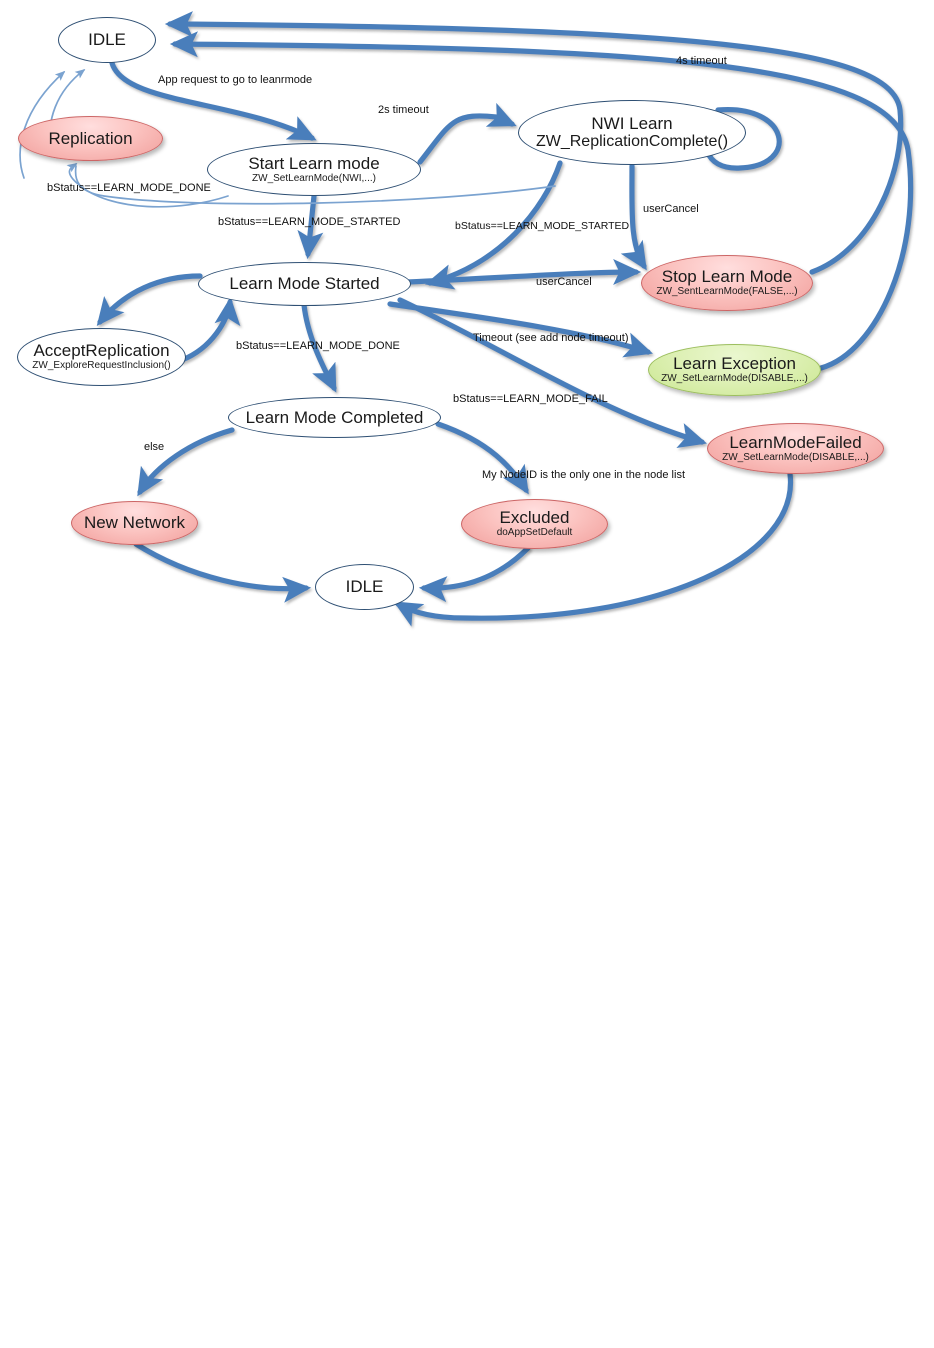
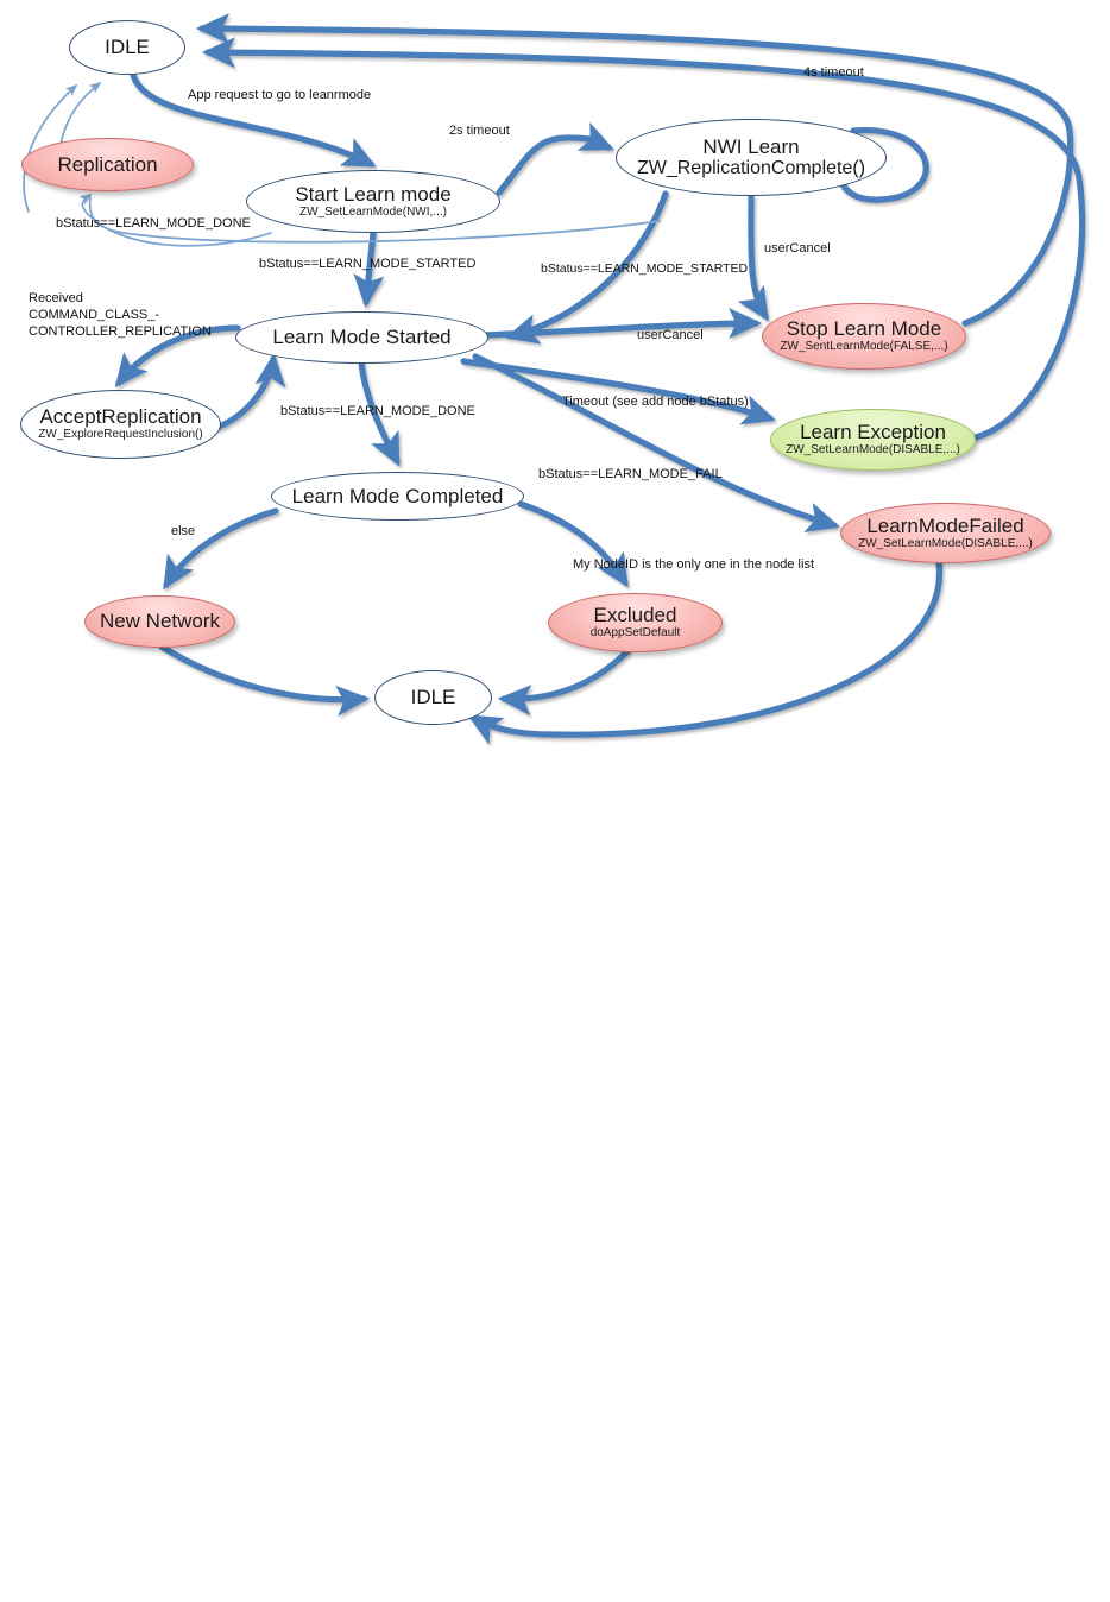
  IDLE
  Replication
  Start Learn mode
  ZW_SetLearnMode(NWI,...)
  NWI Learn
  ZW_ReplicationComplete()
  Learn Mode Started
  Stop Learn Mode
  ZW_SentLearnMode(FALSE,...)
  AcceptReplication
  ZW_ExploreRequestInclusion()
  Learn Exception
  ZW_SetLearnMode(DISABLE,...)
  Learn Mode Completed
  LearnModeFailed
  ZW_SetLearnMode(DISABLE,...)
  New Network
  Excluded
  doAppSetDefault
  IDLE
  App request to go to leanrmode
  4s timeout
  2s timeout
  bStatus==LEARN_MODE_DONE
  bStatus==LEARN_MODE_STARTED
  bStatus==LEARN_MODE_STARTED
  userCancel
  userCancel
+ Received
+ COMMAND_CLASS_-
+ CONTROLLER_REPLICATION
  bStatus==LEARN_MODE_DONE
- Timeout (see add node timeout)
+ Timeout (see add node bStatus)
  bStatus==LEARN_MODE_FAIL
  else
  My NodeID is the only one in the node list
